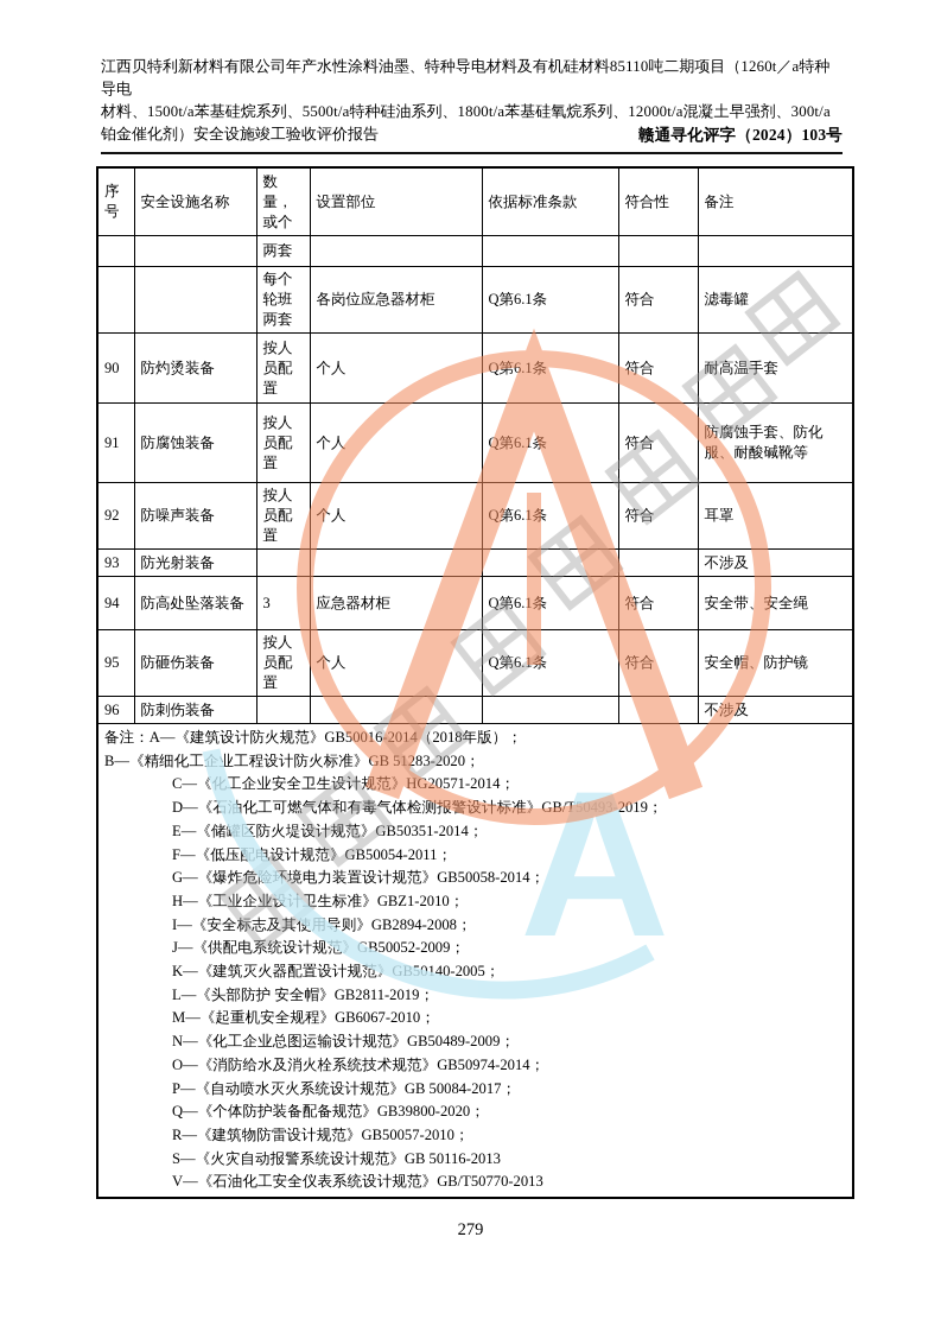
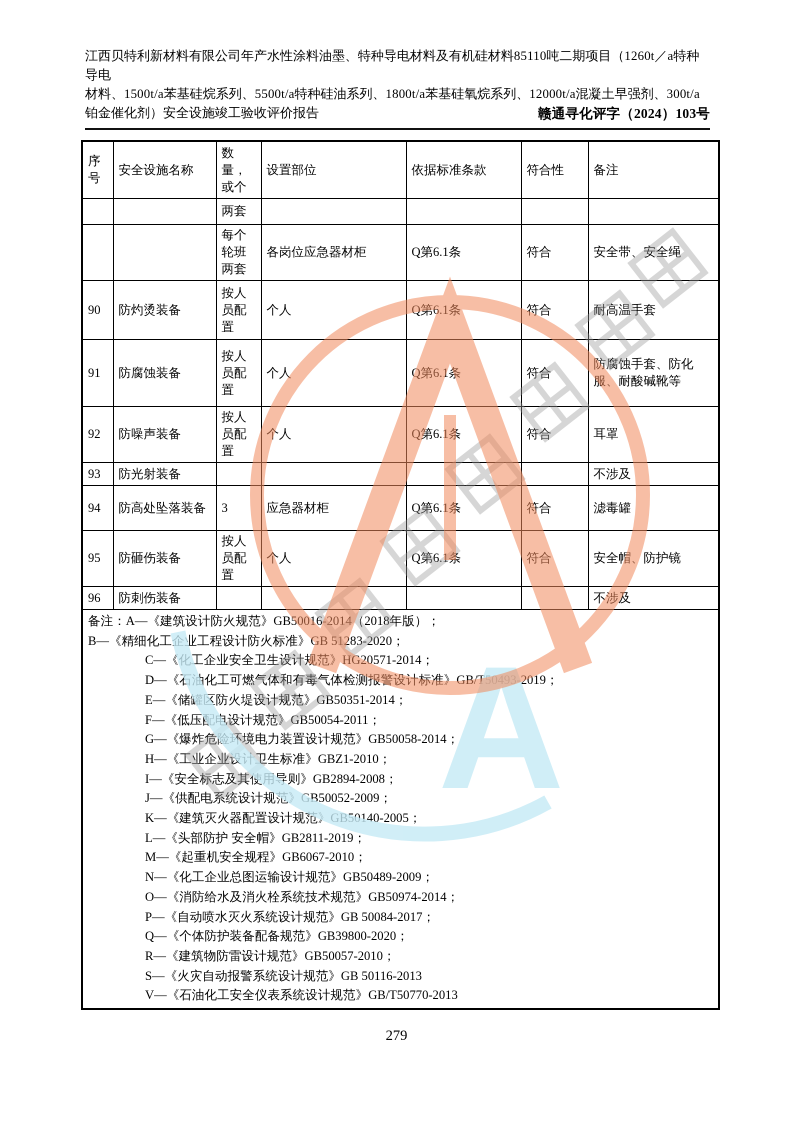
  江西贝特利新材料有限公司年产水性涂料油墨、特种导电材料及有机硅材料85110吨二期项目（1260t／a特种导电
  材料、1500t/a苯基硅烷系列、5500t/a特种硅油系列、1800t/a苯基硅氧烷系列、12000t/a混凝土早强剂、300t/a
  铂金催化剂）安全设施竣工验收评价报告
  赣通寻化评字（2024）103号
  序号	安全设施名称	数量，或个	设置部位	依据标准条款	符合性	备注
  		两套
- 		每个轮班两套	各岗位应急器材柜	Q第6.1条	符合	滤毒罐
+ 		每个轮班两套	各岗位应急器材柜	Q第6.1条	符合	安全带、安全绳
  90	防灼烫装备	按人员配置	个人	Q第6.1条	符合	耐高温手套
  91	防腐蚀装备	按人员配置	个人	Q第6.1条	符合	防腐蚀手套、防化服、耐酸碱靴等
  92	防噪声装备	按人员配置	个人	Q第6.1条	符合	耳罩
  93	防光射装备					不涉及
- 94	防高处坠落装备	3	应急器材柜	Q第6.1条	符合	安全带、安全绳
+ 94	防高处坠落装备	3	应急器材柜	Q第6.1条	符合	滤毒罐
  95	防砸伤装备	按人员配置	个人	Q第6.1条	符合	安全帽、防护镜
  96	防刺伤装备					不涉及
  备注：A—《建筑设计防火规范》GB50016-2014（2018年版）； B—《精细化工企业工程设计防火标准》GB 51283-2020； C—《化工企业安全卫生设计规范》HG20571-2014； D—《石油化工可燃气体和有毒气体检测报警设计标准》GB/T50493-2019； E—《储罐区防火堤设计规范》GB50351-2014； F—《低压配电设计规范》GB50054-2011； G—《爆炸危险环境电力装置设计规范》GB50058-2014； H—《工业企业设计卫生标准》GBZ1-2010； I—《安全标志及其使用导则》GB2894-2008； J—《供配电系统设计规范》GB50052-2009； K—《建筑灭火器配置设计规范》GB50140-2005； L—《头部防护 安全帽》GB2811-2019； M—《起重机安全规程》GB6067-2010； N—《化工企业总图运输设计规范》GB50489-2009； O—《消防给水及消火栓系统技术规范》GB50974-2014； P—《自动喷水灭火系统设计规范》GB 50084-2017； Q—《个体防护装备配备规范》GB39800-2020； R—《建筑物防雷设计规范》GB50057-2010； S—《火灾自动报警系统设计规范》GB 50116-2013 V—《石油化工安全仪表系统设计规范》GB/T50770-2013
  279
  A
